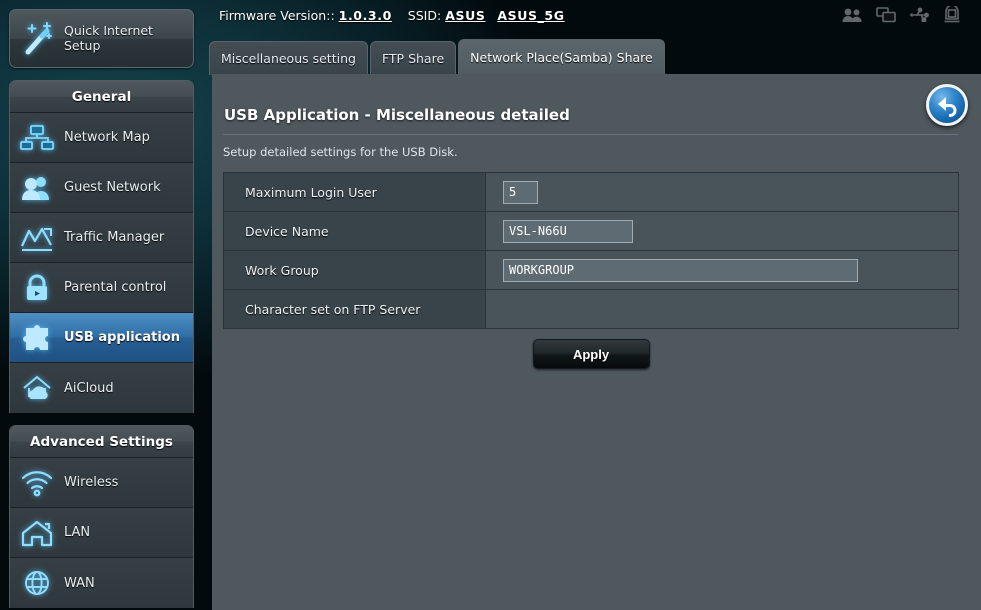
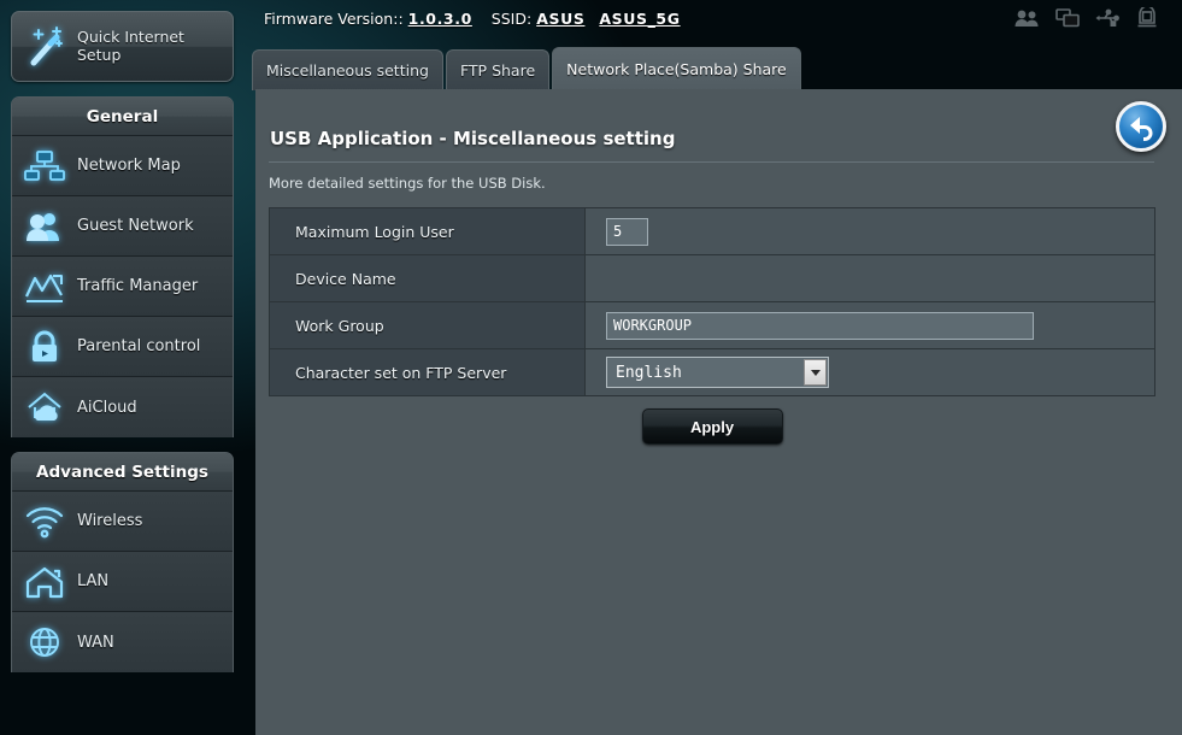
  Quick Internet Setup
  General
  Network Map
  Guest Network
  Traffic Manager
  Parental control
- USB application
  AiCloud
  Advanced Settings
  Wireless
  LAN
  WAN
  Firmware Version:: 1.0.3.0 SSID: ASUS ASUS_5G
  Miscellaneous setting
  FTP Share
  Network Place(Samba) Share
- USB Application - Miscellaneous detailed
+ USB Application - Miscellaneous setting
- Setup detailed settings for the USB Disk.
+ More detailed settings for the USB Disk.
  Maximum Login User
  5
  Device Name
- VSL-N66U
  Work Group
  WORKGROUP
  Character set on FTP Server
+ English
  Apply
